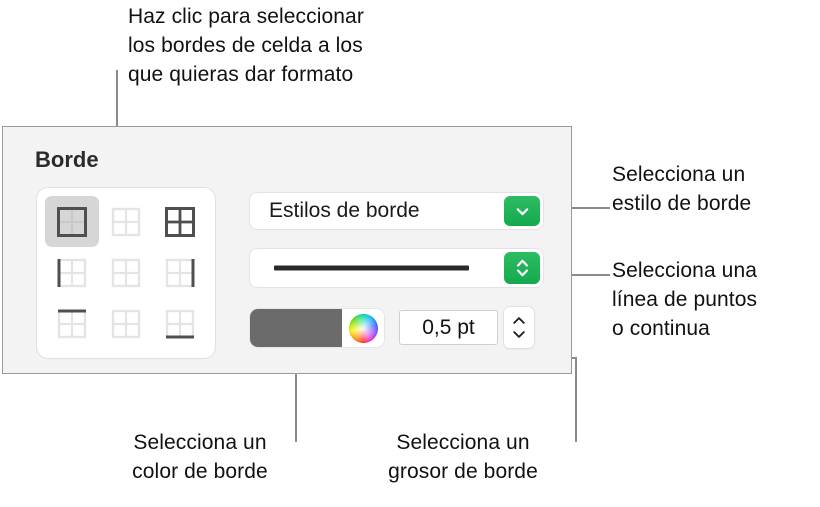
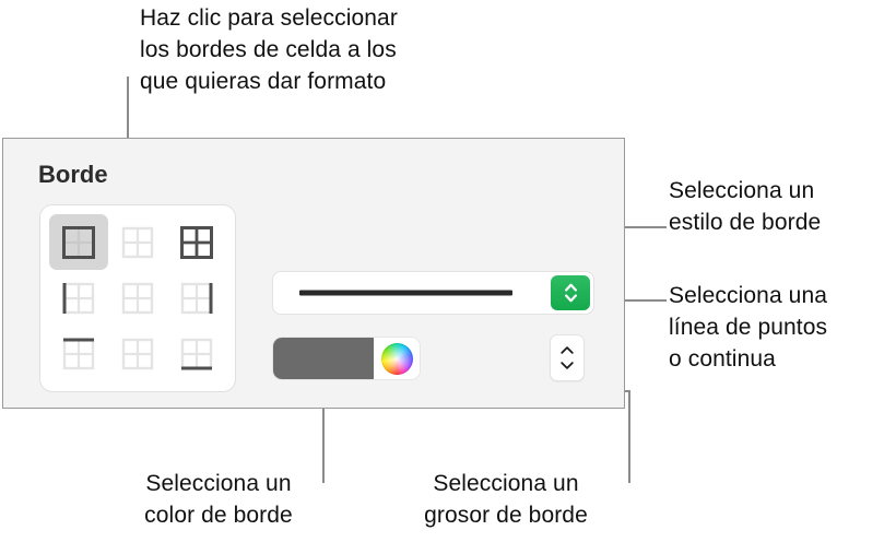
  Haz clic para seleccionar
  los bordes de celda a los
  que quieras dar formato
  Selecciona un
  estilo de borde
  Selecciona una
  línea de puntos
  o continua
  Selecciona un
  color de borde
  Selecciona un
  grosor de borde
  Borde
- Estilos de borde
- 0,5 pt
